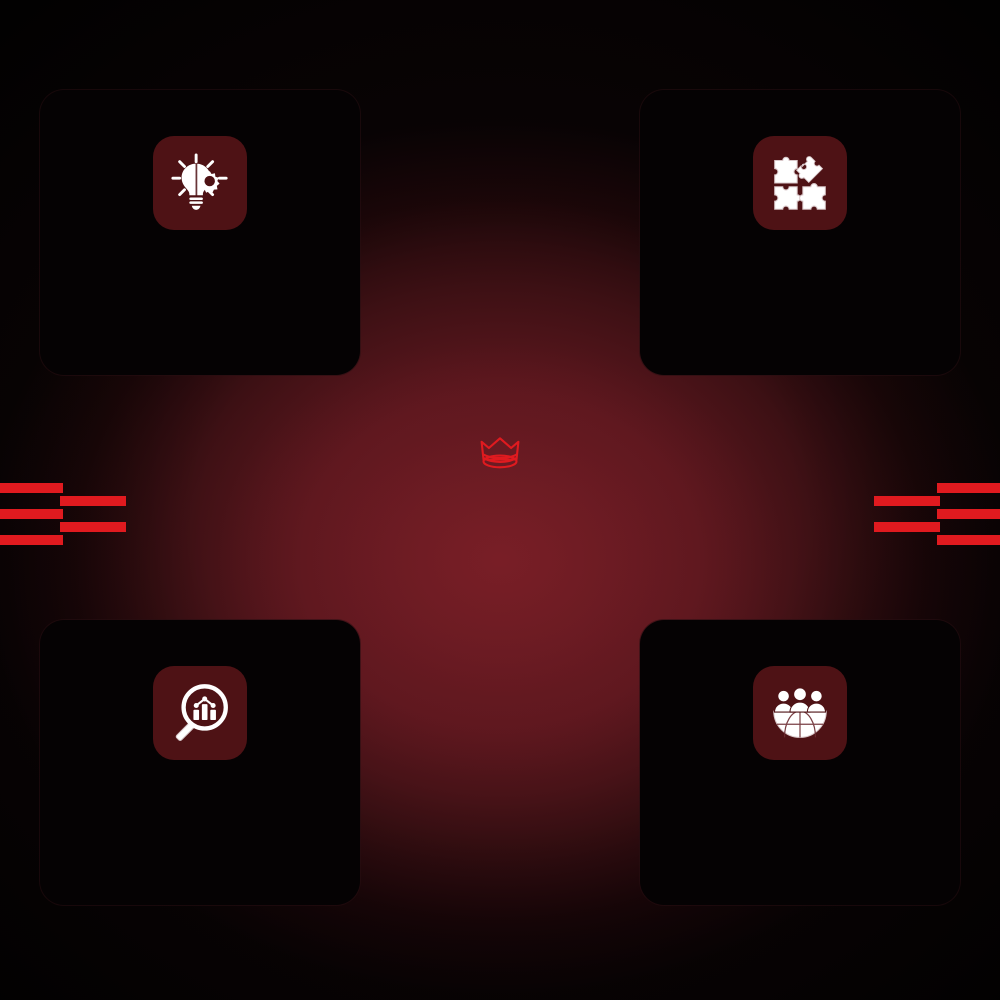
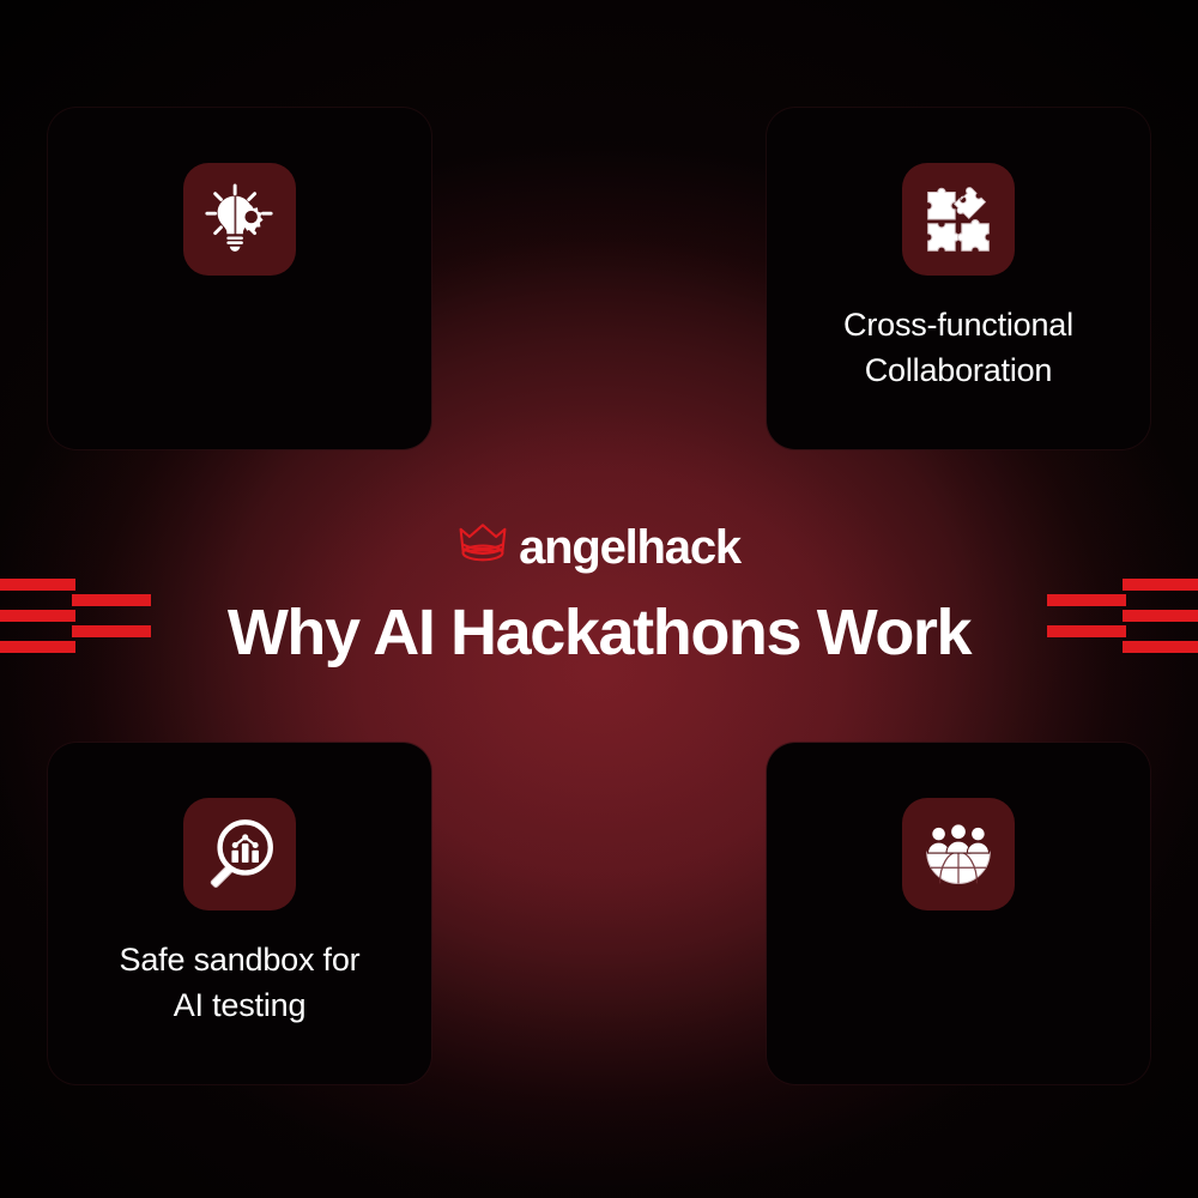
+ Cross-functional
+ Collaboration
+ Safe sandbox for
+ AI testing
+ angelhack
+ Why AI Hackathons Work
